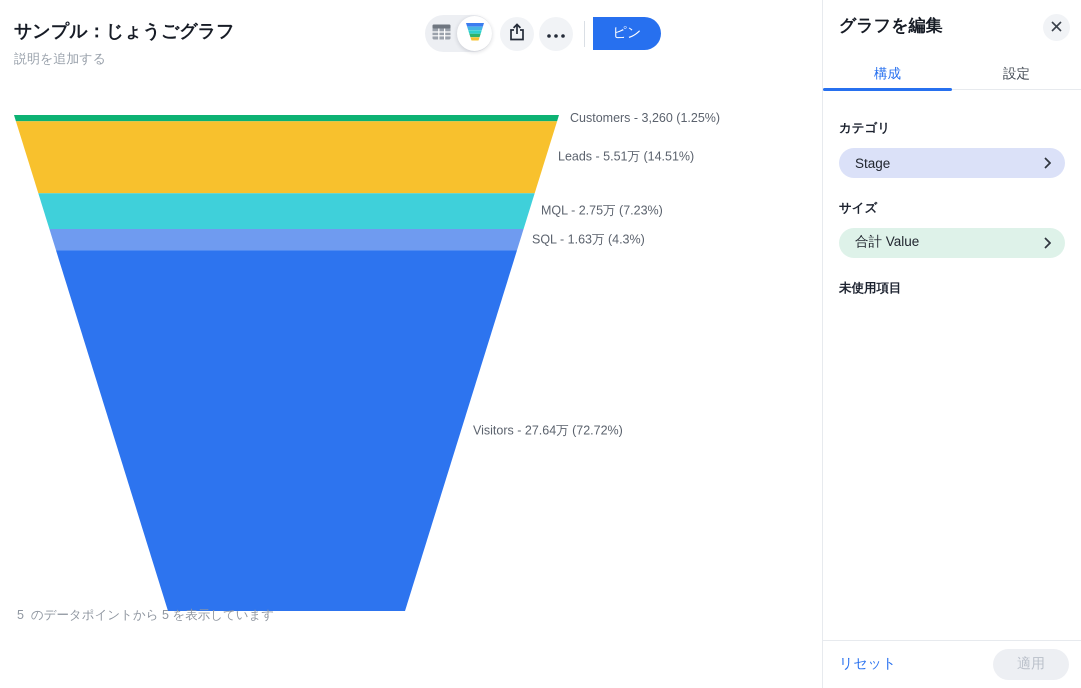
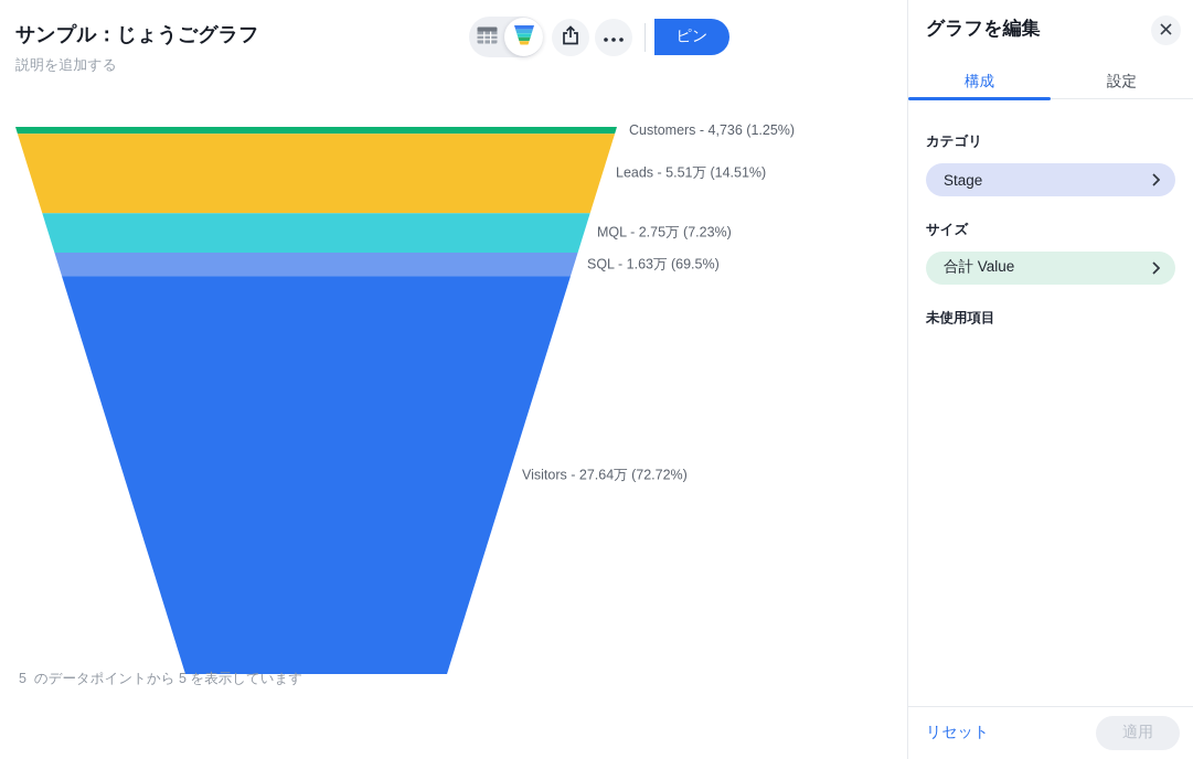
  サンプル：じょうごグラフ
  説明を追加する
  ピン
- Customers - 3,260 (1.25%)
+ Customers - 4,736 (1.25%)
  Leads - 5.51万 (14.51%)
  MQL - 2.75万 (7.23%)
- SQL - 1.63万 (4.3%)
+ SQL - 1.63万 (69.5%)
  Visitors - 27.64万 (72.72%)
  5 のデータポイントから 5 を表示しています
  グラフを編集
  構成
  設定
  カテゴリ
  Stage
  サイズ
  合計 Value
  未使用項目
  リセット
  適用
